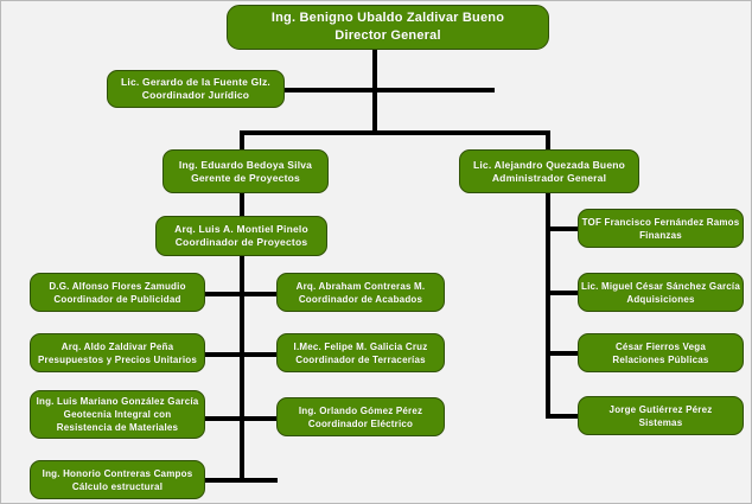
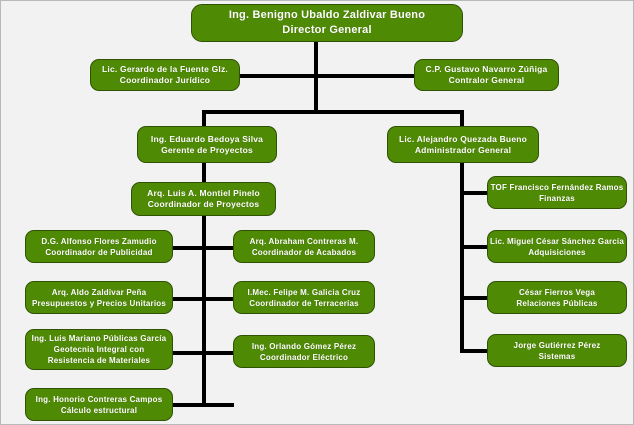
  Ing. Benigno Ubaldo Zaldivar Bueno
  Director General
  Lic. Gerardo de la Fuente Glz.
  Coordinador Jurídico
+ C.P. Gustavo Navarro Zúñiga
+ Contralor General
  Ing. Eduardo Bedoya Silva
  Gerente de Proyectos
  Lic. Alejandro Quezada Bueno
  Administrador General
  Arq. Luis A. Montiel Pinelo
  Coordinador de Proyectos
  D.G. Alfonso Flores Zamudio
  Coordinador de Publicidad
  Arq. Aldo Zaldivar Peña
  Presupuestos y Precios Unitarios
- Ing. Luis Mariano González García
+ Ing. Luis Mariano Públicas García
  Geotecnia Integral con
  Resistencia de Materiales
  Ing. Honorio Contreras Campos
  Cálculo estructural
  Arq. Abraham Contreras M.
  Coordinador de Acabados
  I.Mec. Felipe M. Galicia Cruz
  Coordinador de Terracerías
  Ing. Orlando Gómez Pérez
  Coordinador Eléctrico
  TOF Francisco Fernández Ramos
  Finanzas
  Lic. Miguel César Sánchez García
  Adquisiciones
  César Fierros Vega
  Relaciones Públicas
  Jorge Gutiérrez Pérez
  Sistemas
